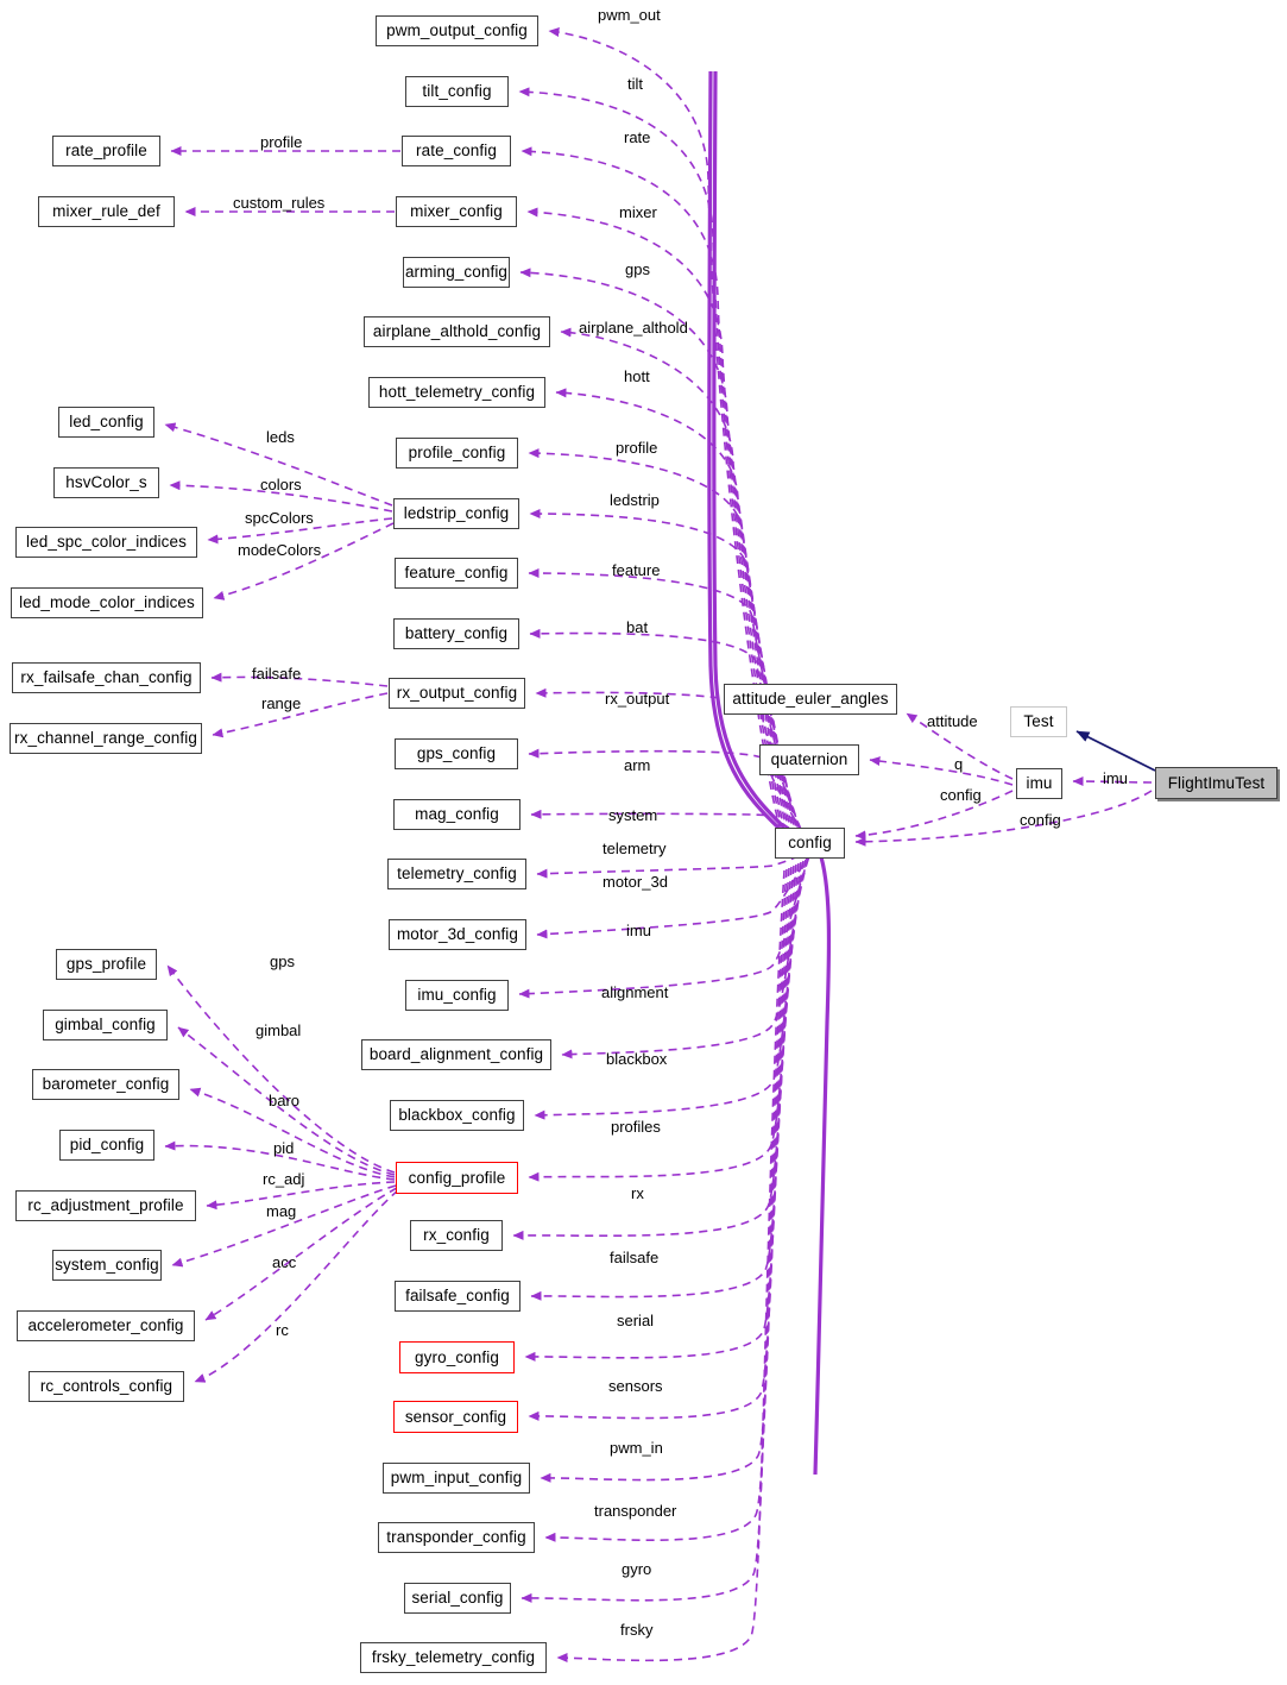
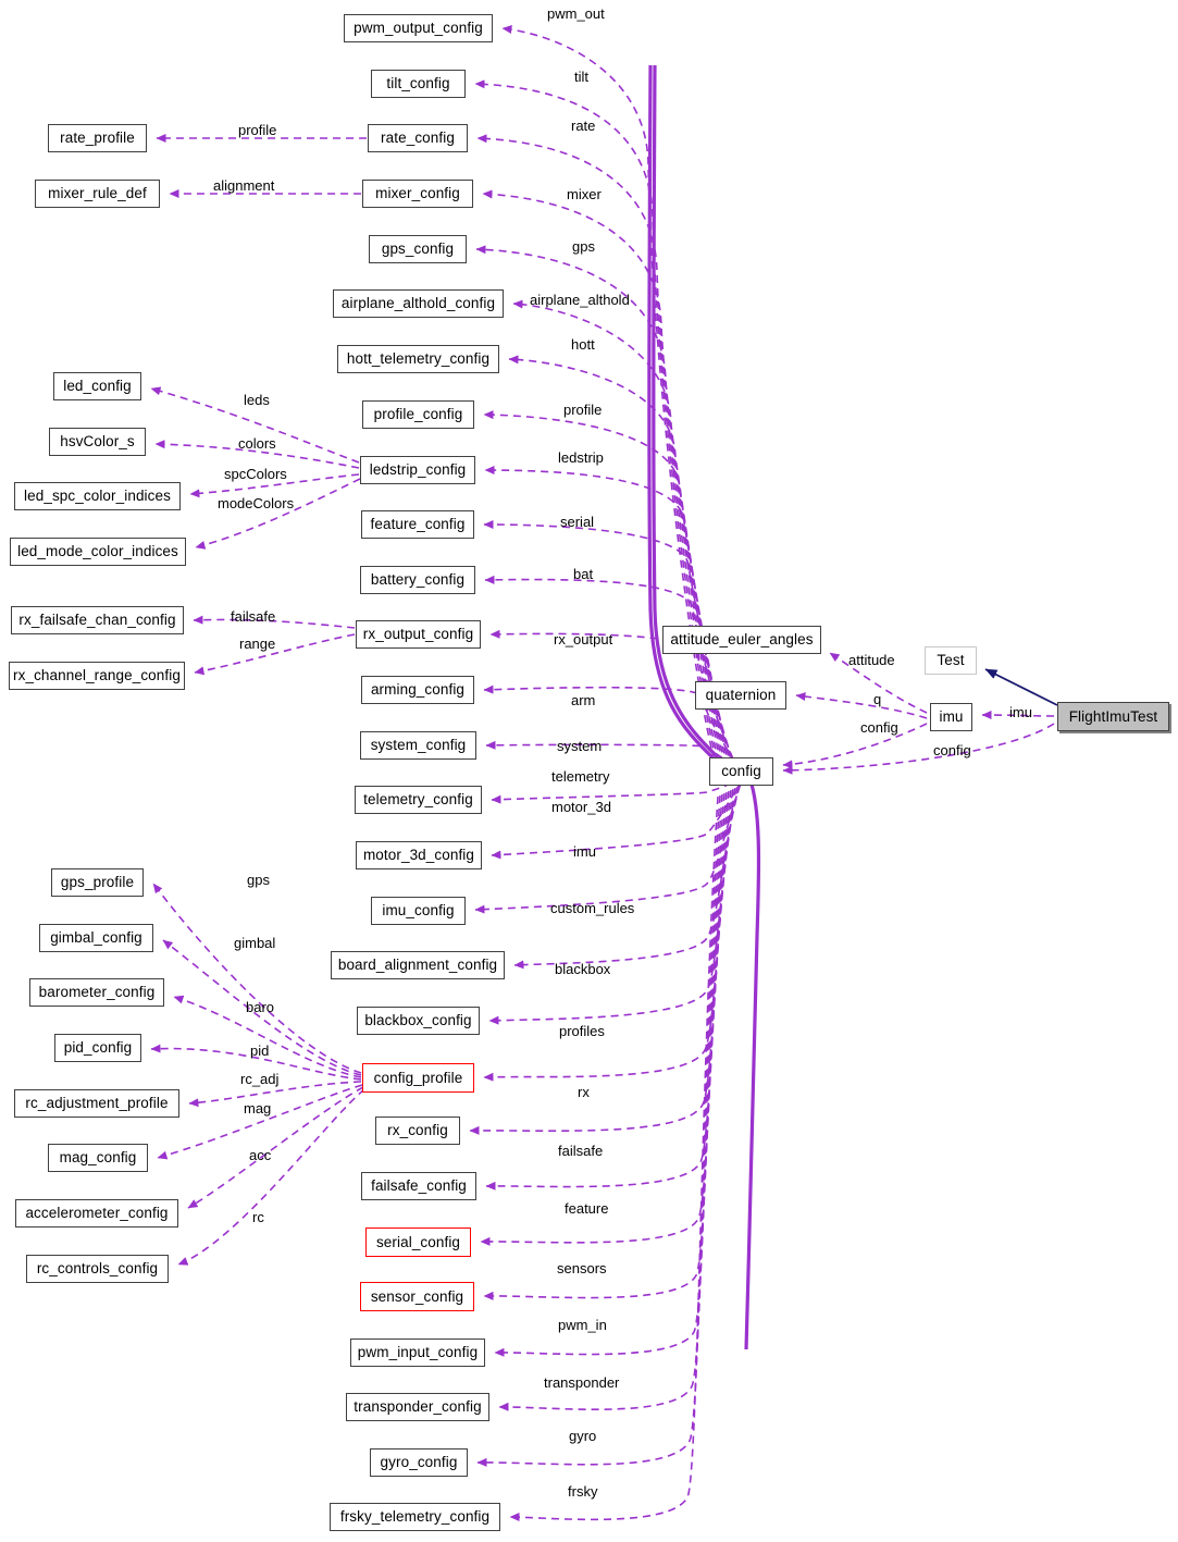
  pwm_output_config
  tilt_config
  rate_profile
  rate_config
  mixer_rule_def
  mixer_config
- arming_config
+ gps_config
  airplane_althold_config
  hott_telemetry_config
  led_config
  profile_config
  hsvColor_s
  ledstrip_config
  led_spc_color_indices
  feature_config
  led_mode_color_indices
  battery_config
  rx_failsafe_chan_config
  rx_output_config
  attitude_euler_angles
  Test
  rx_channel_range_config
- gps_config
+ arming_config
  quaternion
  imu
  FlightImuTest
- mag_config
+ system_config
  config
  telemetry_config
  motor_3d_config
  gps_profile
  imu_config
  gimbal_config
  board_alignment_config
  barometer_config
  blackbox_config
  pid_config
  config_profile
  rc_adjustment_profile
  rx_config
- system_config
+ mag_config
  failsafe_config
  accelerometer_config
- gyro_config
+ serial_config
  rc_controls_config
  sensor_config
  pwm_input_config
  transponder_config
- serial_config
+ gyro_config
  frsky_telemetry_config
  pwm_out
  tilt
  profile
  rate
- custom_rules
+ alignment
  mixer
  gps
  airplane_althold
  hott
  leds
  profile
  colors
  ledstrip
  spcColors
  modeColors
- feature
+ serial
  bat
  failsafe
  rx_output
  range
  attitude
  arm
  q
  imu
  config
  system
  config
  telemetry
  motor_3d
  imu
  gps
- alignment
+ custom_rules
  gimbal
  blackbox
  baro
  profiles
  pid
  rc_adj
  rx
  mag
  failsafe
  acc
- serial
+ feature
  rc
  sensors
  pwm_in
  transponder
  gyro
  frsky
